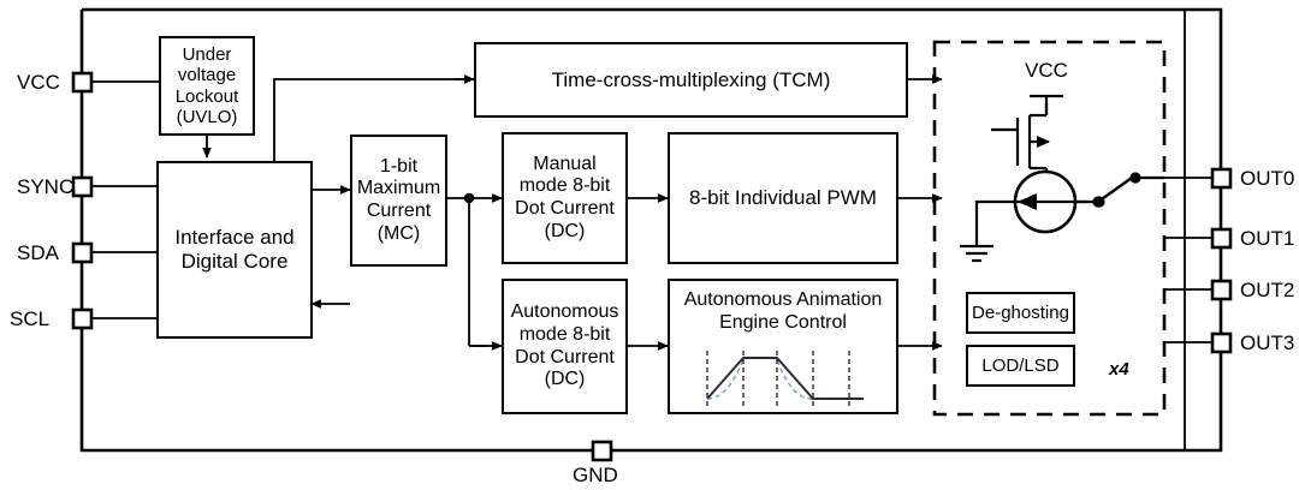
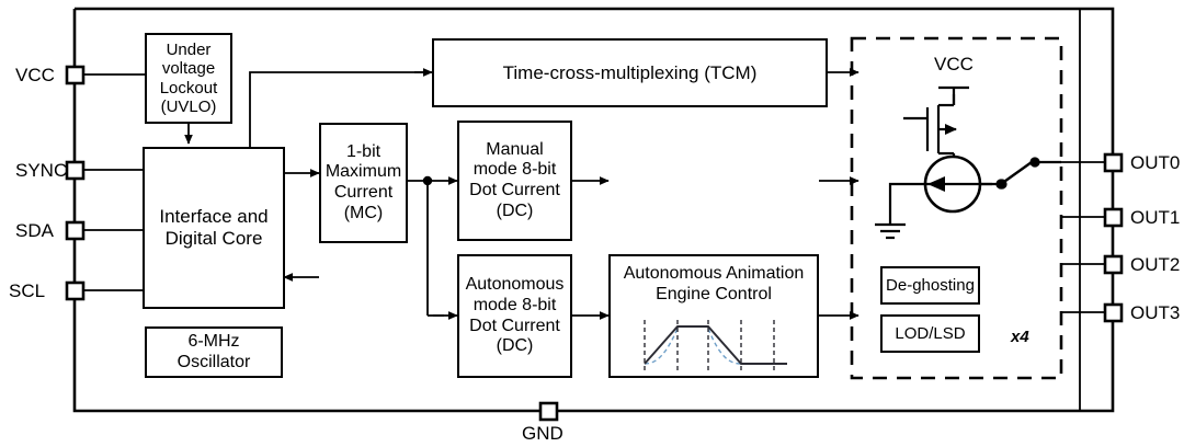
  Under
  voltage
  Lockout
  (UVLO)
  Interface and
  Digital Core
+ 6-MHz
+ Oscillator
  1-bit
  Maximum
  Current
  (MC)
  Time-cross-multiplexing (TCM)
  Manual
  mode 8-bit
  Dot Current
  (DC)
  Autonomous
  mode 8-bit
  Dot Current
  (DC)
- 8-bit Individual PWM
  Autonomous Animation
  Engine Control
  De-ghosting
  LOD/LSD
  x4
  VCC
  VCC
  SYNC
  SDA
  SCL
  OUT0
  OUT1
  OUT2
  OUT3
  GND
